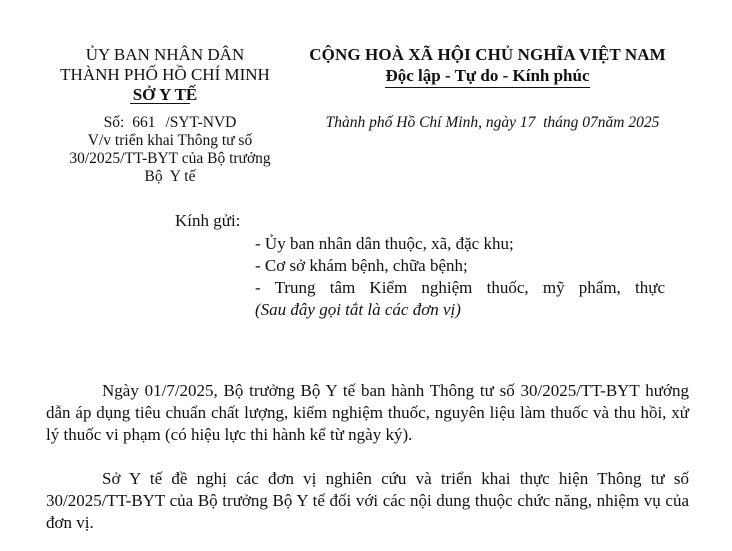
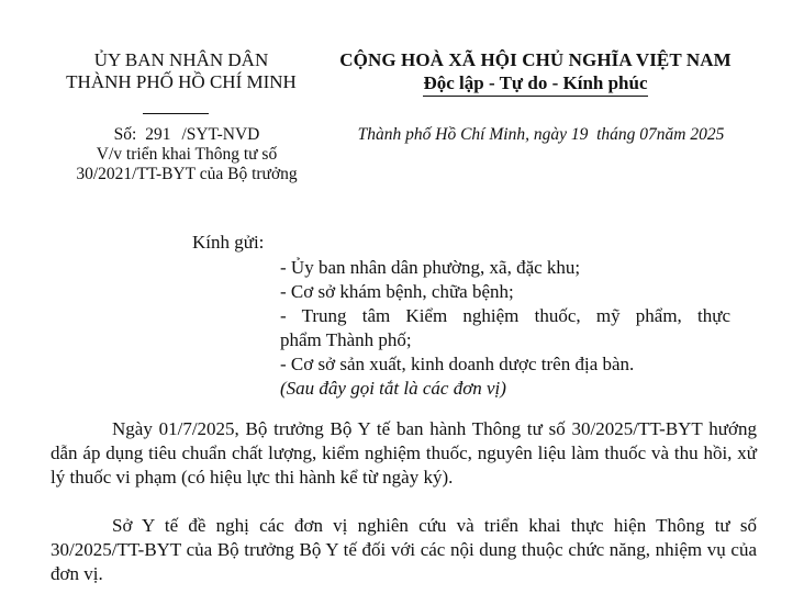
  ỦY BAN NHÂN DÂN
  THÀNH PHỐ HỒ CHÍ MINH
- SỞ Y TẾ
- Số: 661 /SYT-NVD
+ Số: 291 /SYT-NVD
  V/v triển khai Thông tư số
- 30/2025/TT-BYT của Bộ trưởng
+ 30/2021/TT-BYT của Bộ trưởng
- Bộ Y tế
  CỘNG HOÀ XÃ HỘI CHỦ NGHĨA VIỆT NAM
  Độc lập - Tự do - Kính phúc
- Thành phố Hồ Chí Minh, ngày 17 tháng 07năm 2025
+ Thành phố Hồ Chí Minh, ngày 19 tháng 07năm 2025
  Kính gửi:
- - Ủy ban nhân dân thuộc, xã, đặc khu;
+ - Ủy ban nhân dân phường, xã, đặc khu;
  - Cơ sở khám bệnh, chữa bệnh;
  - Trung tâm Kiểm nghiệm thuốc, mỹ phẩm, thực
+ phẩm Thành phố;
+ - Cơ sở sản xuất, kinh doanh dược trên địa bàn.
  (Sau đây gọi tắt là các đơn vị)
  Ngày 01/7/2025, Bộ trưởng Bộ Y tế ban hành Thông tư số 30/2025/TT-BYT hướng dẫn áp dụng tiêu chuẩn chất lượng, kiểm nghiệm thuốc, nguyên liệu làm thuốc và thu hồi, xử lý thuốc vi phạm (có hiệu lực thi hành kể từ ngày ký).
  Sở Y tế đề nghị các đơn vị nghiên cứu và triển khai thực hiện Thông tư số 30/2025/TT-BYT của Bộ trưởng Bộ Y tế đối với các nội dung thuộc chức năng, nhiệm vụ của đơn vị.
